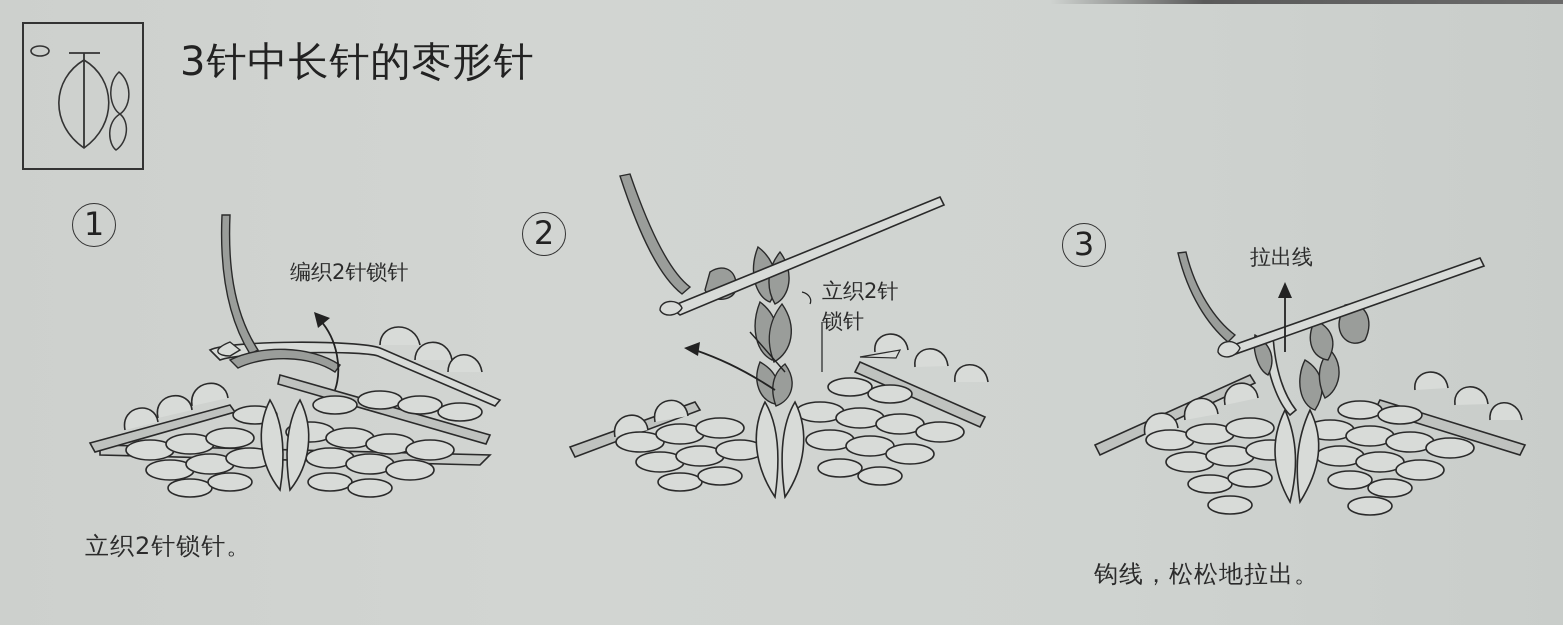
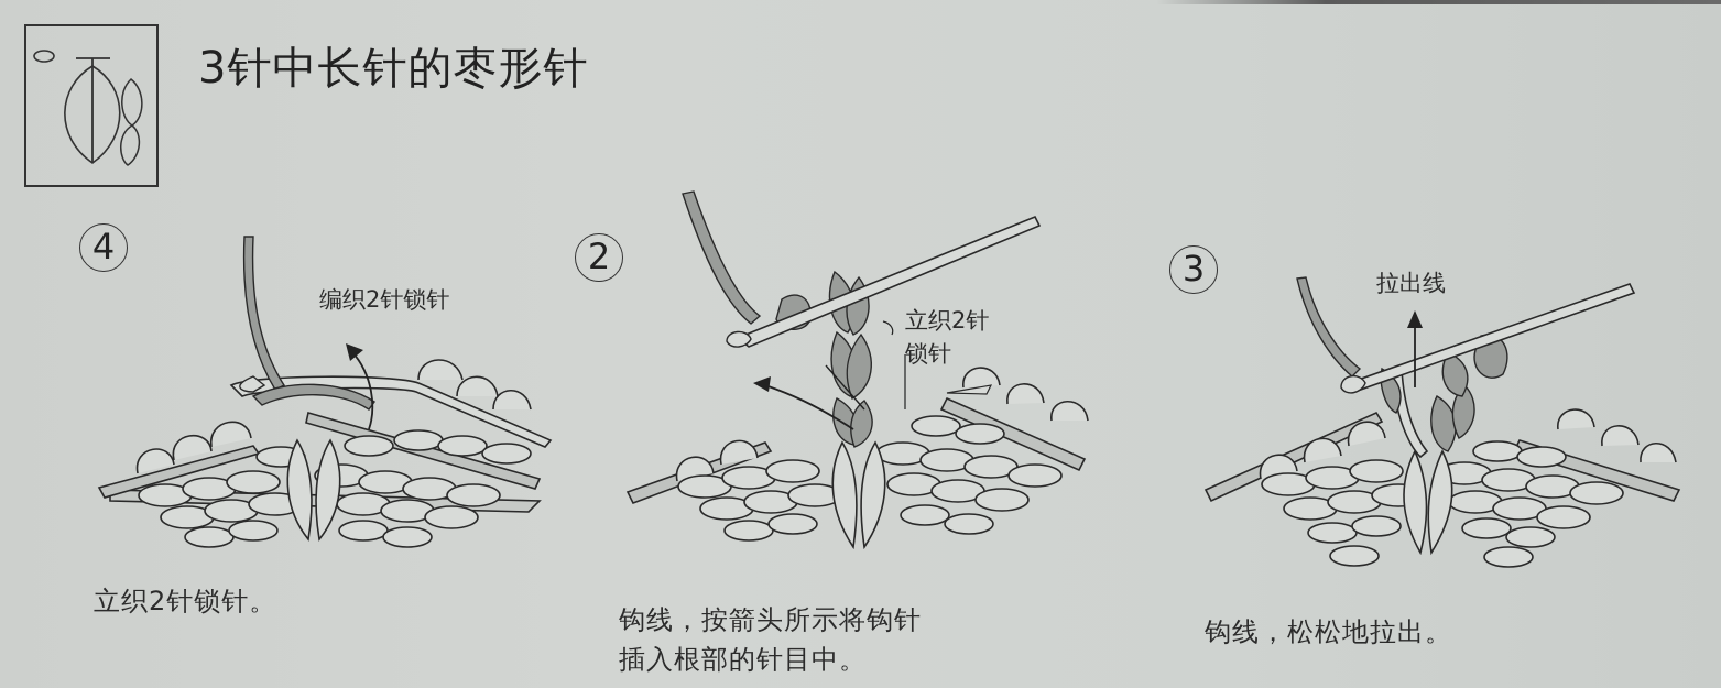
  3针中长针的枣形针
- 1
+ 4
  编织2针锁针
  立织2针锁针。
  2
  立织2针
  锁针
+ 钩线，按箭头所示将钩针
+ 插入根部的针目中。
  3
  拉出线
  钩线，松松地拉出。
